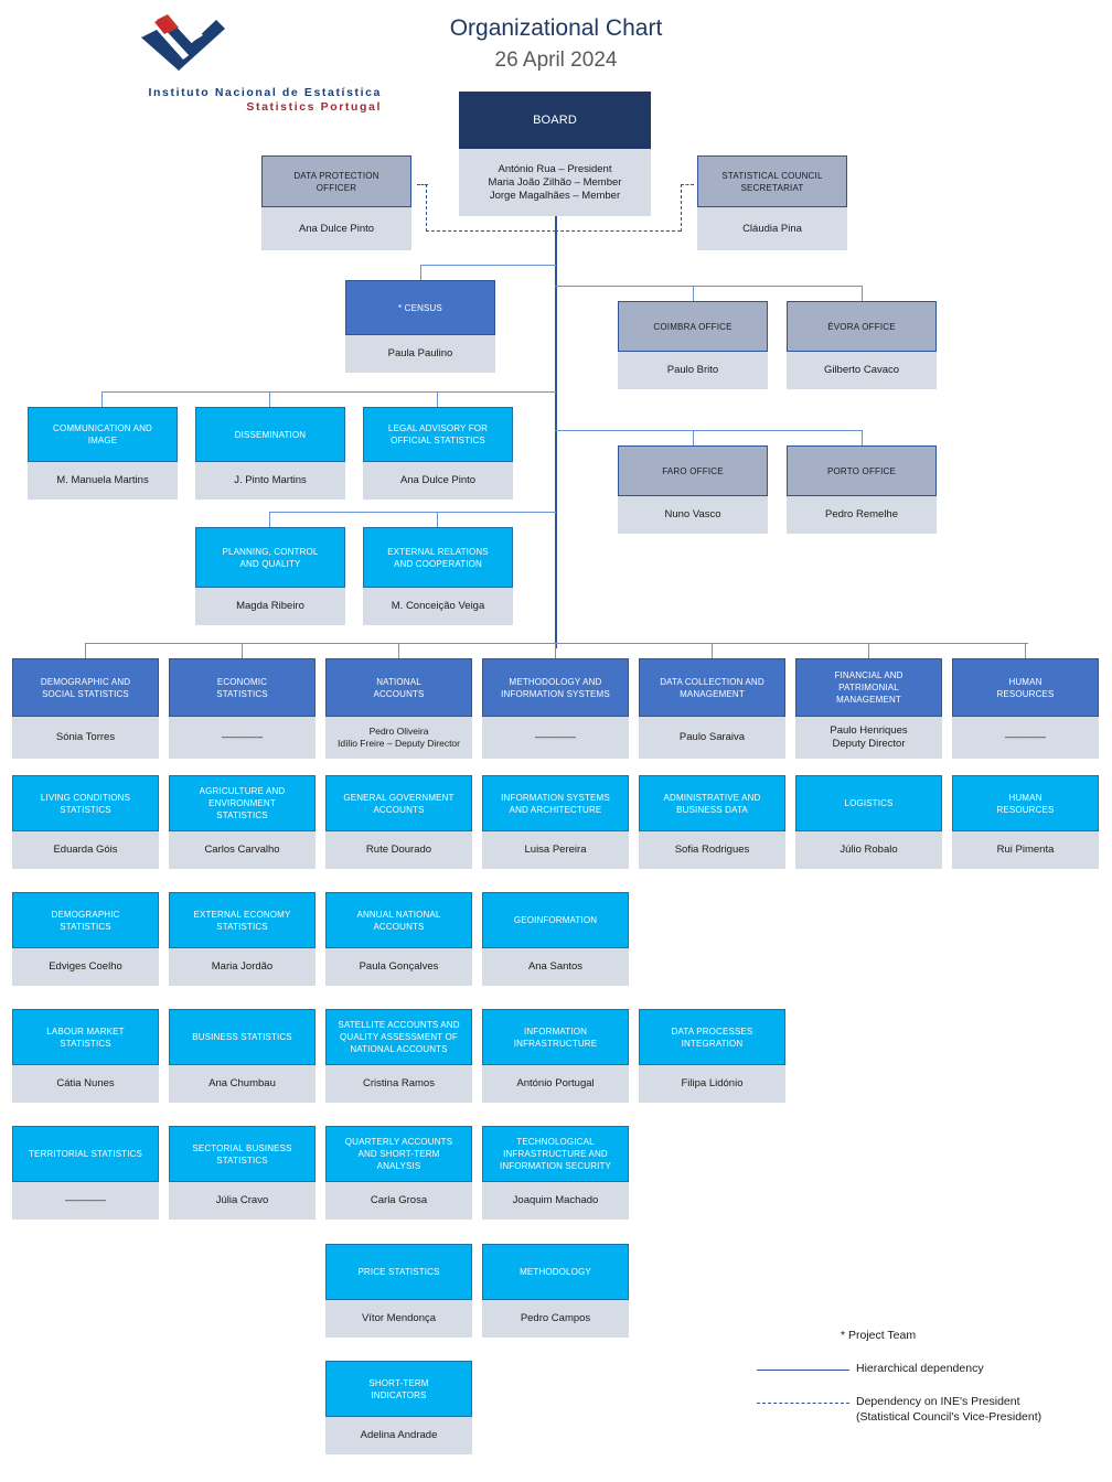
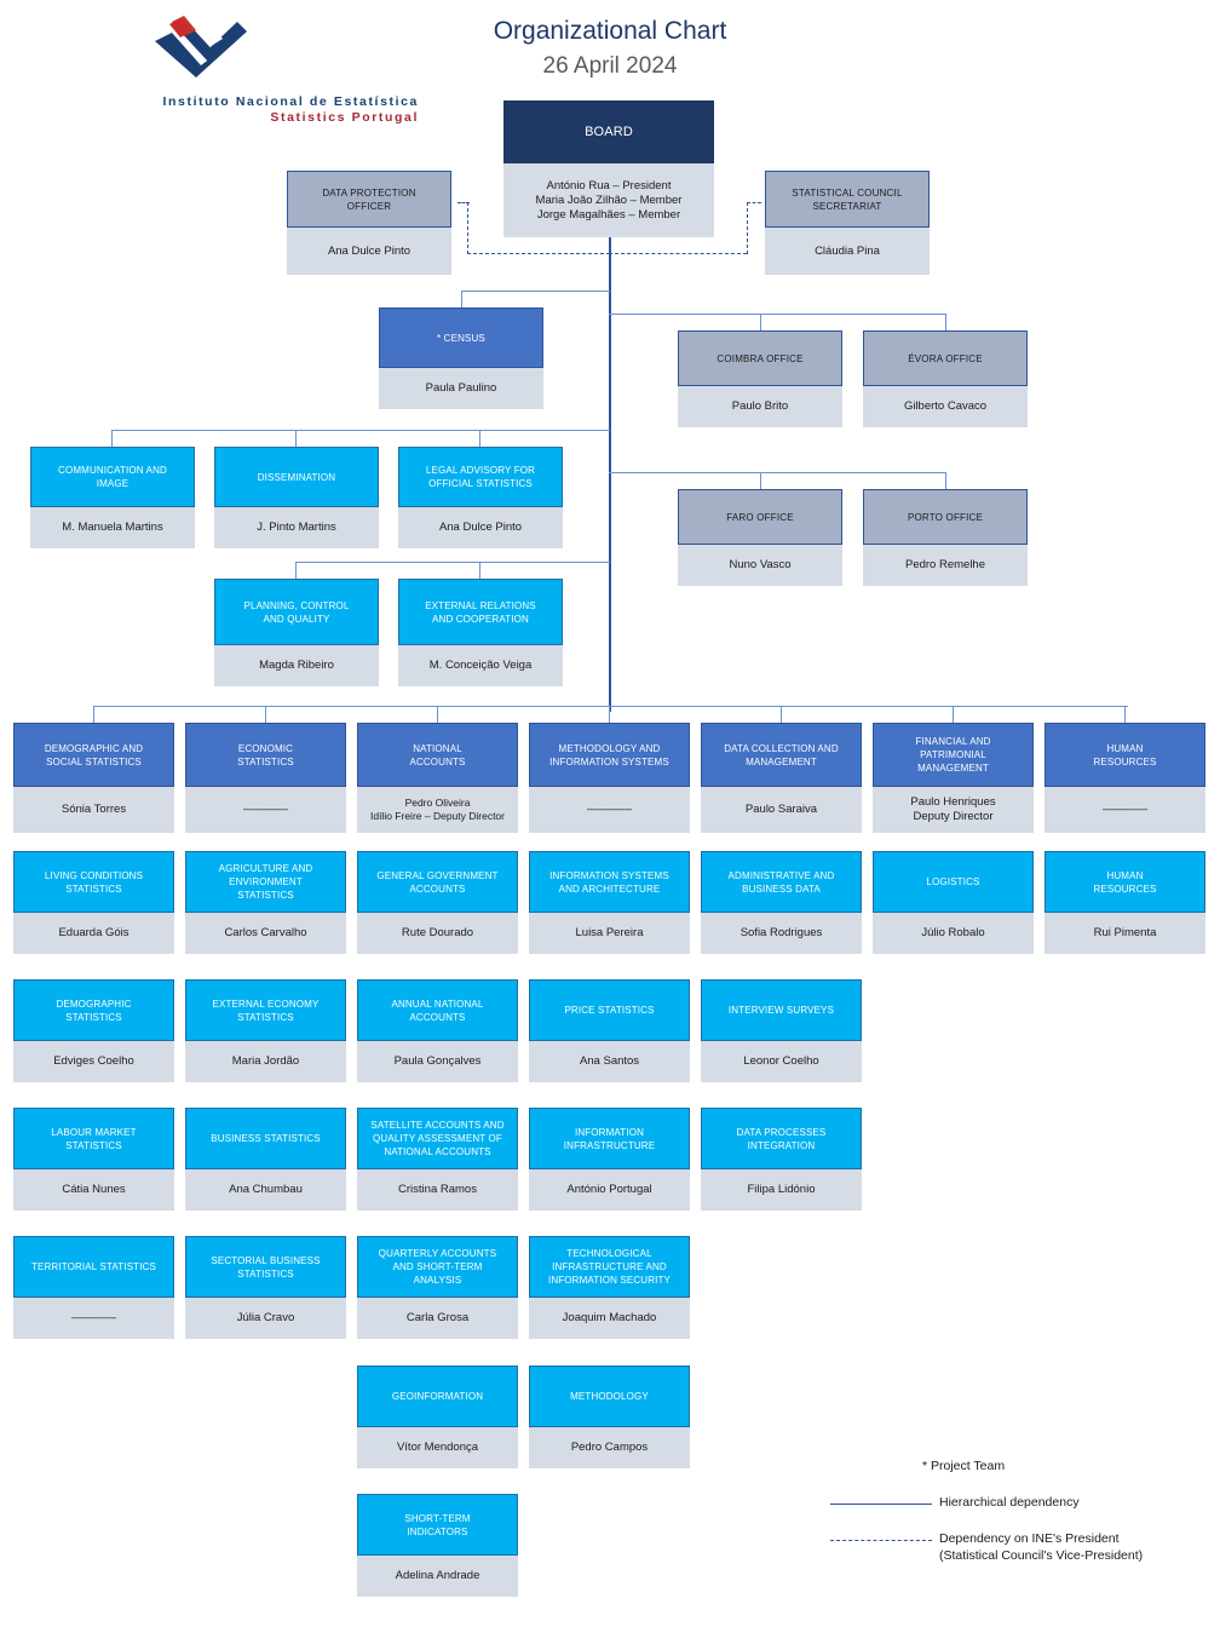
  Instituto Nacional de Estatística
  Statistics Portugal
  Organizational Chart
  26 April 2024
  BOARD
  António Rua – President
  Maria João Zilhão – Member
  Jorge Magalhães – Member
  DATA PROTECTION
  OFFICER
  Ana Dulce Pinto
  STATISTICAL COUNCIL
  SECRETARIAT
  Cláudia Pina
  * CENSUS
  Paula Paulino
  COIMBRA OFFICE
  Paulo Brito
  ÉVORA OFFICE
  Gilberto Cavaco
  FARO OFFICE
  Nuno Vasco
  PORTO OFFICE
  Pedro Remelhe
  COMMUNICATION AND
  IMAGE
  M. Manuela Martins
  DISSEMINATION
  J. Pinto Martins
  LEGAL ADVISORY FOR
  OFFICIAL STATISTICS
  Ana Dulce Pinto
  PLANNING, CONTROL
  AND QUALITY
  Magda Ribeiro
  EXTERNAL RELATIONS
  AND COOPERATION
  M. Conceição Veiga
  DEMOGRAPHIC AND
  SOCIAL STATISTICS
  Sónia Torres
  LIVING CONDITIONS
  STATISTICS
  Eduarda Góis
  DEMOGRAPHIC
  STATISTICS
  Edviges Coelho
  LABOUR MARKET
  STATISTICS
  Cátia Nunes
  TERRITORIAL STATISTICS
  –––––––
  ECONOMIC
  STATISTICS
  –––––––
  AGRICULTURE AND
  ENVIRONMENT
  STATISTICS
  Carlos Carvalho
  EXTERNAL ECONOMY
  STATISTICS
  Maria Jordão
  BUSINESS STATISTICS
  Ana Chumbau
  SECTORIAL BUSINESS
  STATISTICS
  Júlia Cravo
  NATIONAL
  ACCOUNTS
  Pedro Oliveira
  Idílio Freire – Deputy Director
  GENERAL GOVERNMENT
  ACCOUNTS
  Rute Dourado
  ANNUAL NATIONAL
  ACCOUNTS
  Paula Gonçalves
  SATELLITE ACCOUNTS AND
  QUALITY ASSESSMENT OF
  NATIONAL ACCOUNTS
  Cristina Ramos
  QUARTERLY ACCOUNTS
  AND SHORT-TERM
  ANALYSIS
  Carla Grosa
- PRICE STATISTICS
+ GEOINFORMATION
  Vítor Mendonça
  SHORT-TERM
  INDICATORS
  Adelina Andrade
  METHODOLOGY AND
  INFORMATION SYSTEMS
  –––––––
  INFORMATION SYSTEMS
  AND ARCHITECTURE
  Luisa Pereira
- GEOINFORMATION
+ PRICE STATISTICS
  Ana Santos
  INFORMATION
  INFRASTRUCTURE
  António Portugal
  TECHNOLOGICAL
  INFRASTRUCTURE AND
  INFORMATION SECURITY
  Joaquim Machado
  METHODOLOGY
  Pedro Campos
  DATA COLLECTION AND
  MANAGEMENT
  Paulo Saraiva
  ADMINISTRATIVE AND
  BUSINESS DATA
  Sofia Rodrigues
+ INTERVIEW SURVEYS
+ Leonor Coelho
  DATA PROCESSES
  INTEGRATION
  Filipa Lidónio
  FINANCIAL AND
  PATRIMONIAL
  MANAGEMENT
  Paulo Henriques
  Deputy Director
  LOGISTICS
  Júlio Robalo
  HUMAN
  RESOURCES
  –––––––
  HUMAN
  RESOURCES
  Rui Pimenta
  * Project Team
  Hierarchical dependency
  Dependency on INE's President
  (Statistical Council's Vice-President)
